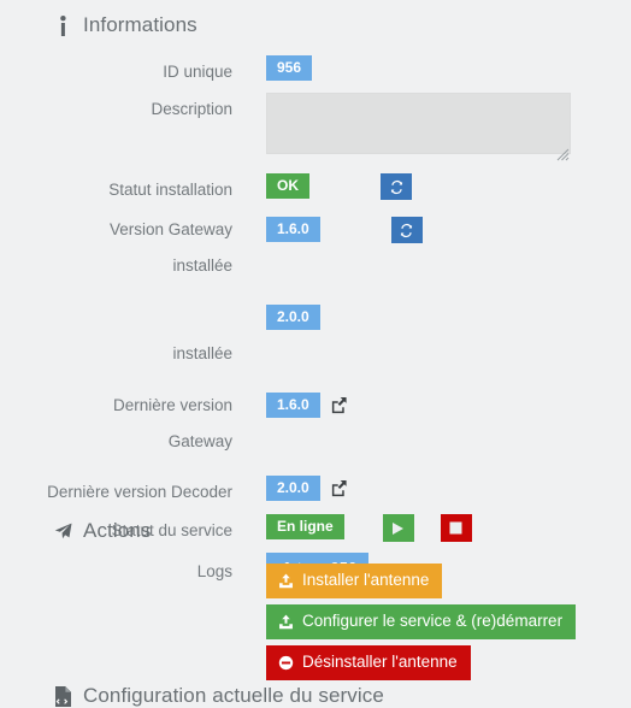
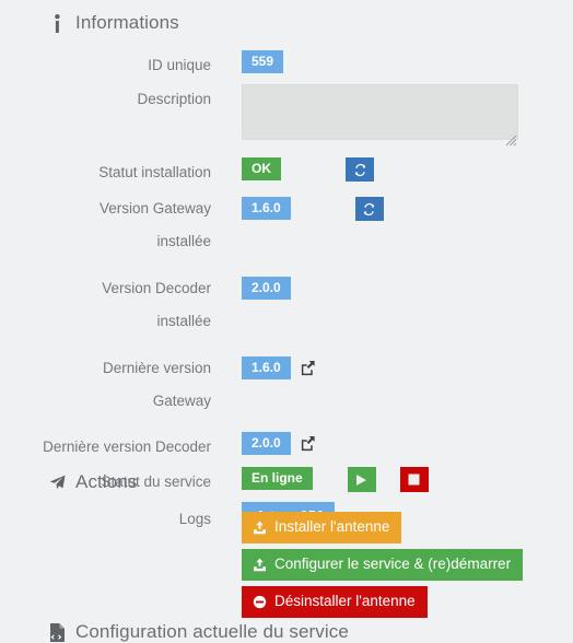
  Informations
  ID unique
- 956
+ 559
  Description
  Statut installation
  OK
  Version Gateway
  installée
  1.6.0
+ Version Decoder
  installée
  2.0.0
  Dernière version
  Gateway
  1.6.0
  Dernière version Decoder
  2.0.0
  Statut du service
  En ligne
  Logs
  Actions
  Installer l'antenne
  Configurer le service & (re)démarrer
  Désinstaller l'antenne
  Configuration actuelle du service
